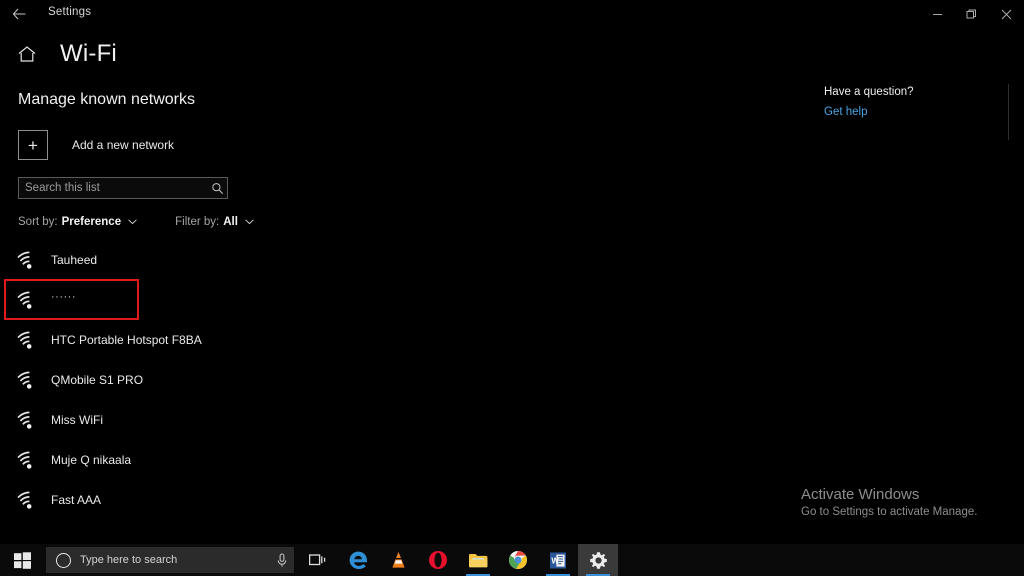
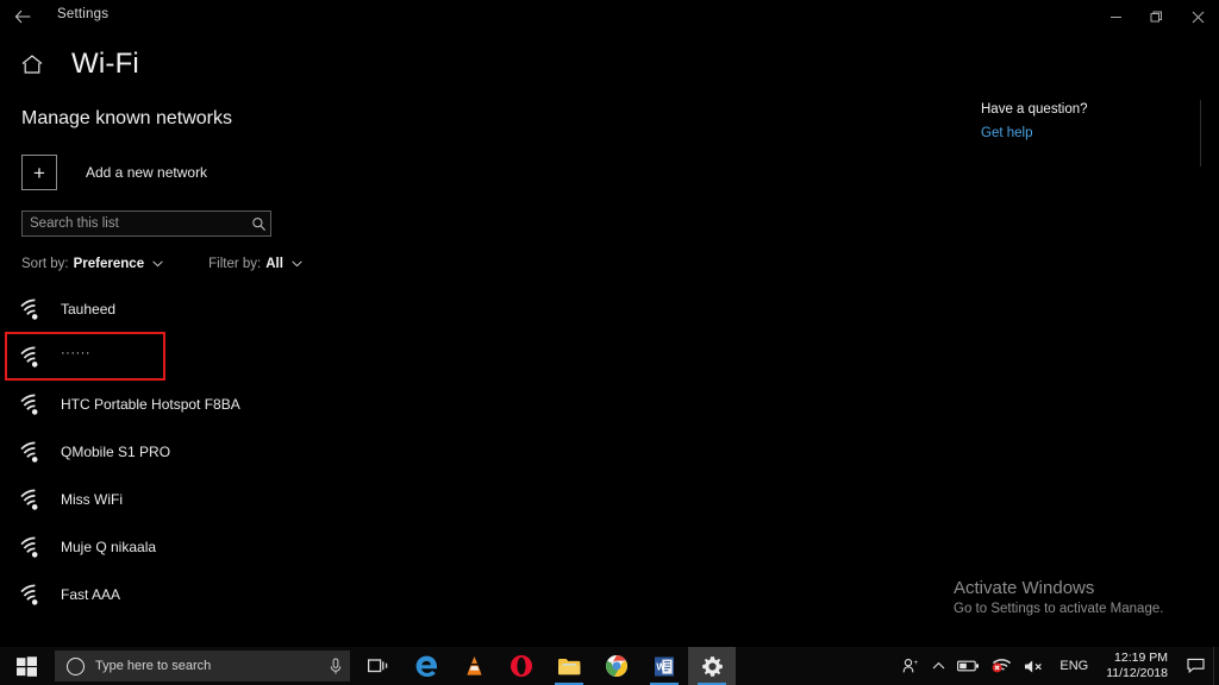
  Settings
  Wi-Fi
  Manage known networks
  +
  Add a new network
  Search this list
  Sort by:
  Preference
  Filter by:
  All
  Tauheed
  ······
  HTC Portable Hotspot F8BA
  QMobile S1 PRO
  Miss WiFi
  Muje Q nikaala
  Fast AAA
  Have a question?
  Get help
  Activate Windows
  Go to Settings to activate Manage.
  Type here to search
  W
+ ENG
+ 12:19 PM
+ 11/12/2018
